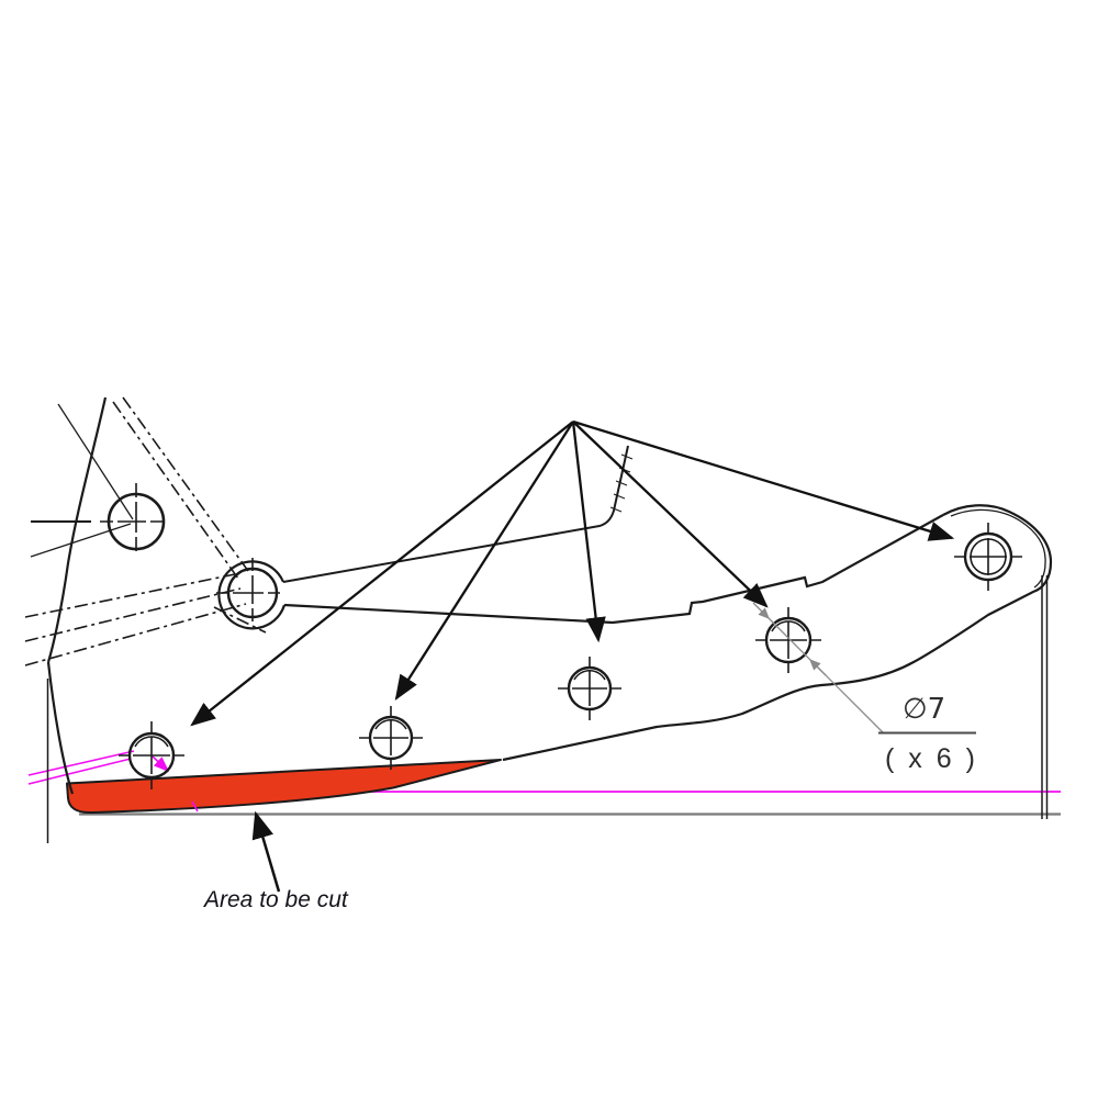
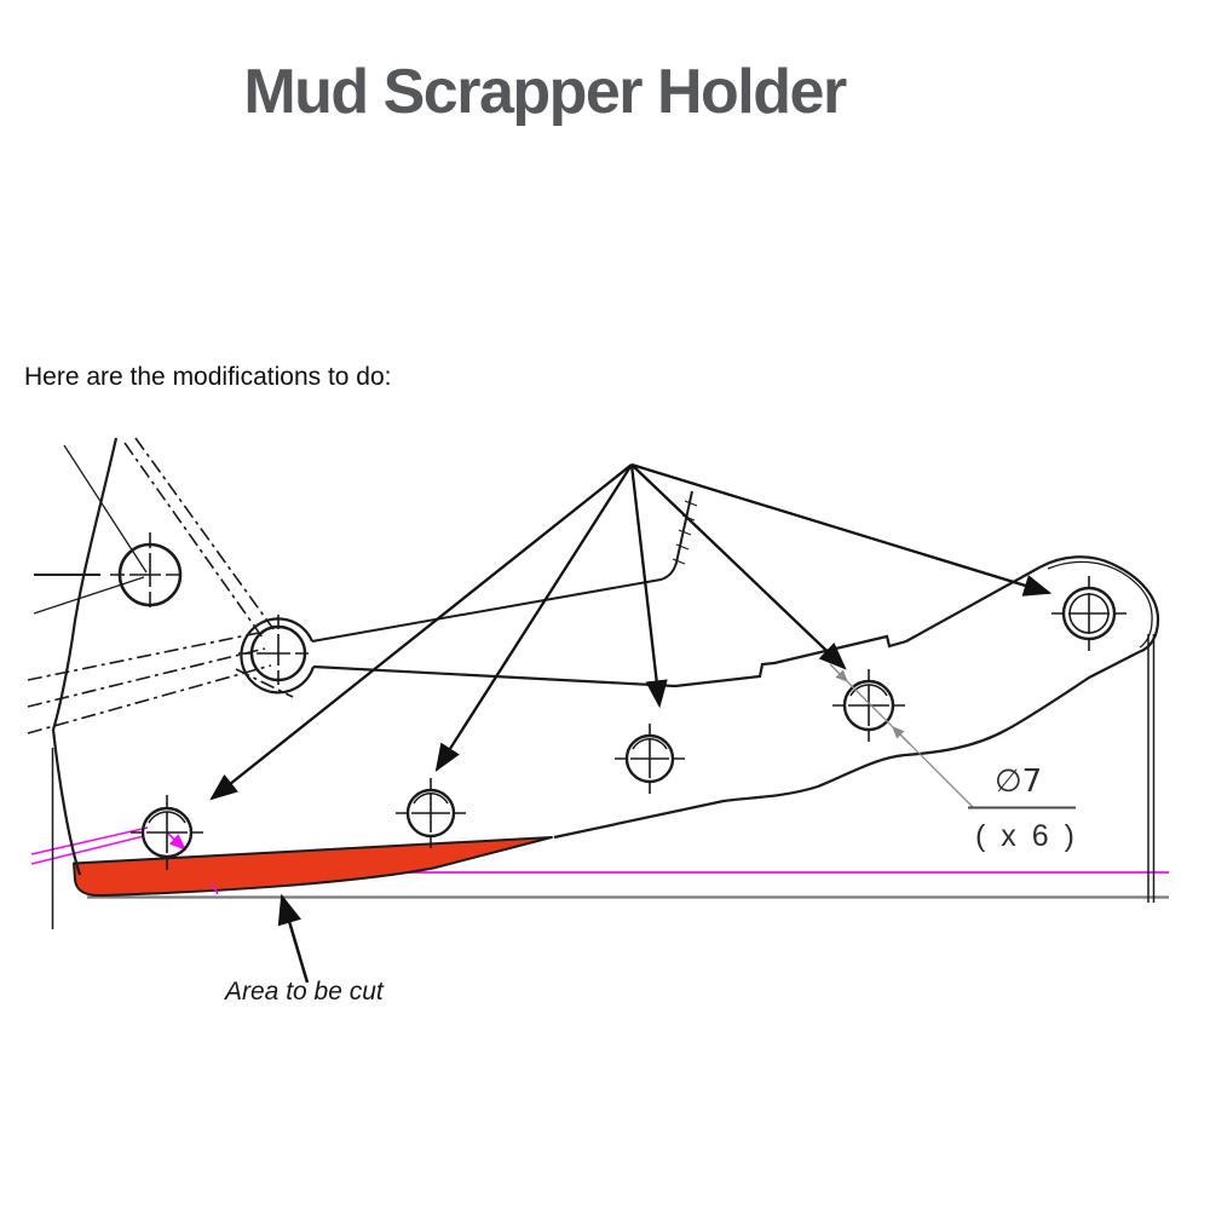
+ Mud Scrapper Holder
+ Here are the modifications to do:
  Area to be cut
  ∅7
  ( x 6 )
